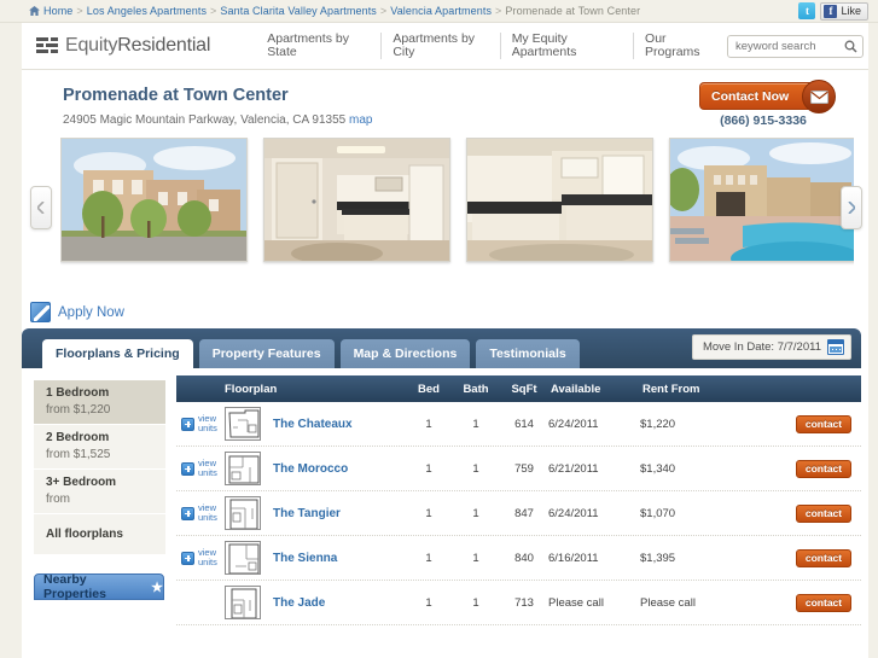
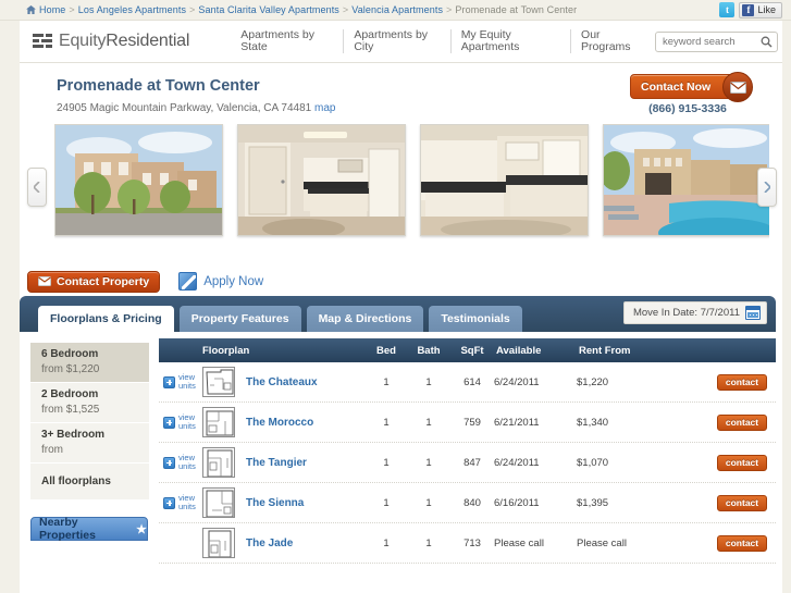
  Home > Los Angeles Apartments > Santa Clarita Valley Apartments > Valencia Apartments > Promenade at Town Center
  t
  f
  Like
  EquityResidential
  Apartments by State
  Apartments by City
  My Equity Apartments
  Our Programs
  keyword search
  Promenade at Town Center
- 24905 Magic Mountain Parkway, Valencia, CA 91355 map
+ 24905 Magic Mountain Parkway, Valencia, CA 74481 map
  Contact Now
  (866) 915-3336
+ Contact Property
  Apply Now
  Floorplans & Pricing
  Property Features
  Map & Directions
  Testimonials
  Move In Date: 7/7/2011
- 1 Bedroom
+ 6 Bedroom
  from $1,220
  2 Bedroom
  from $1,525
  3+ Bedroom
  from
  All floorplans
  Nearby Properties
  ★
  Floorplan
  Bed
  Bath
  SqFt
  Available
  Rent From
  view
  units
  The Chateaux
  1
  1
  614
  6/24/2011
  $1,220
  contact
  view
  units
  The Morocco
  1
  1
  759
  6/21/2011
  $1,340
  contact
  view
  units
  The Tangier
  1
  1
  847
  6/24/2011
  $1,070
  contact
  view
  units
  The Sienna
  1
  1
  840
  6/16/2011
  $1,395
  contact
  The Jade
  1
  1
  713
  Please call
  Please call
  contact
